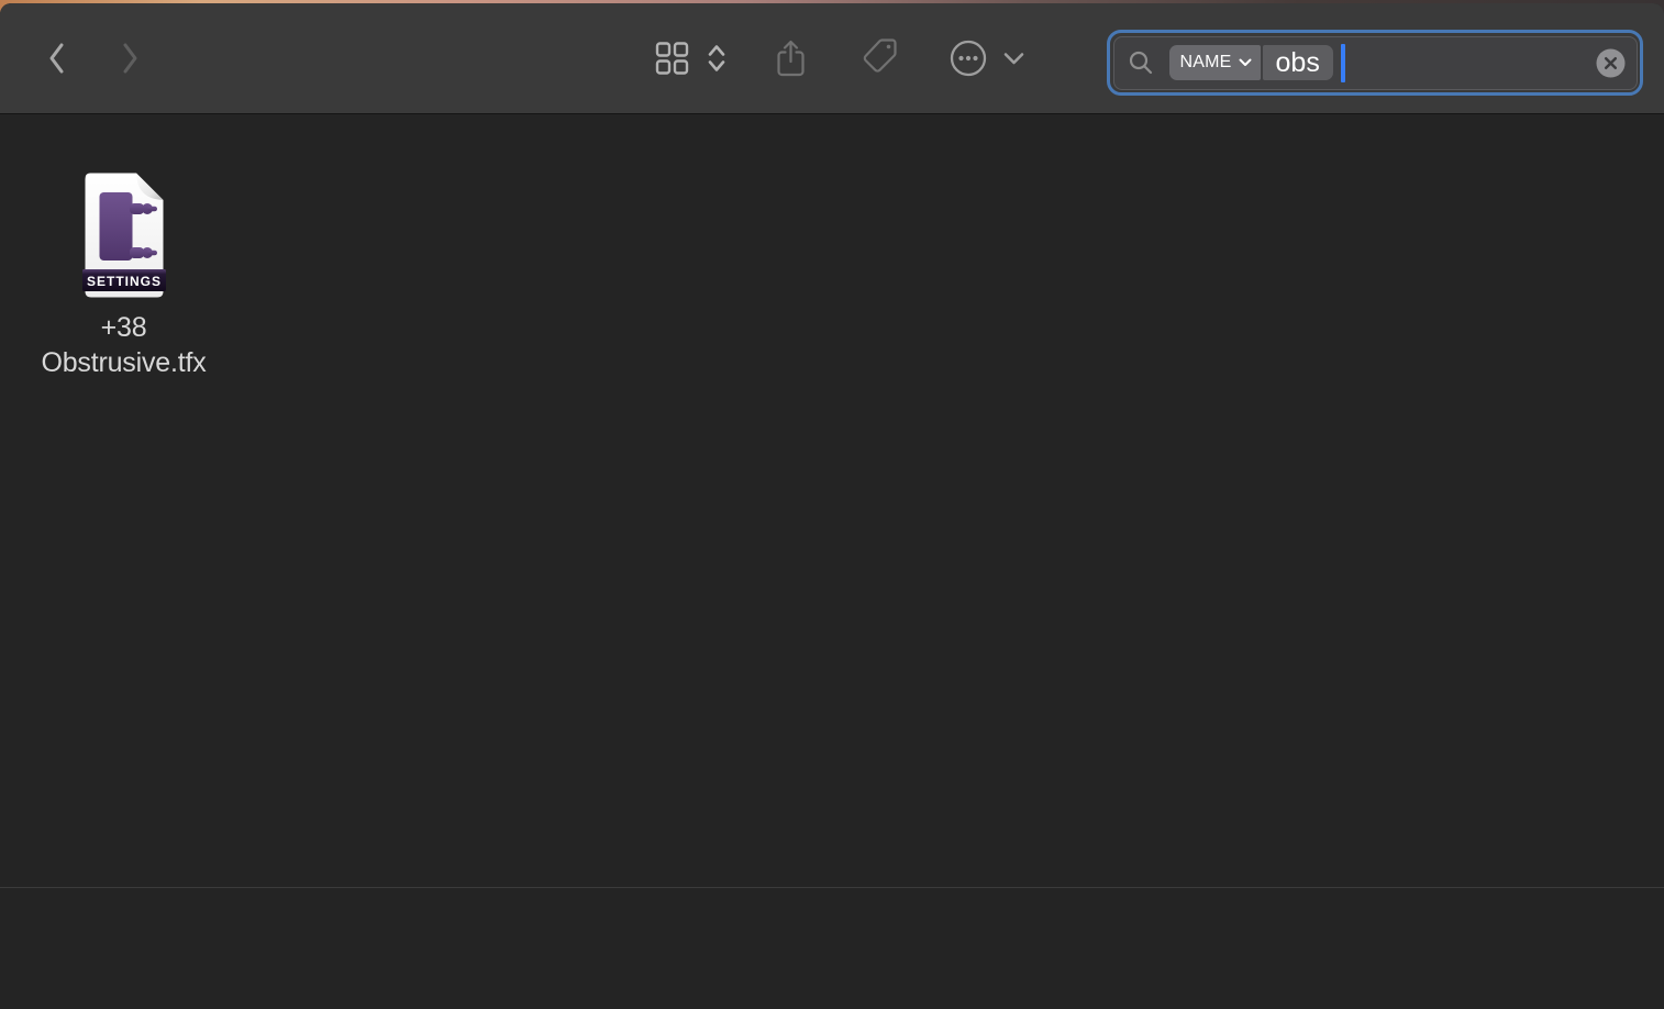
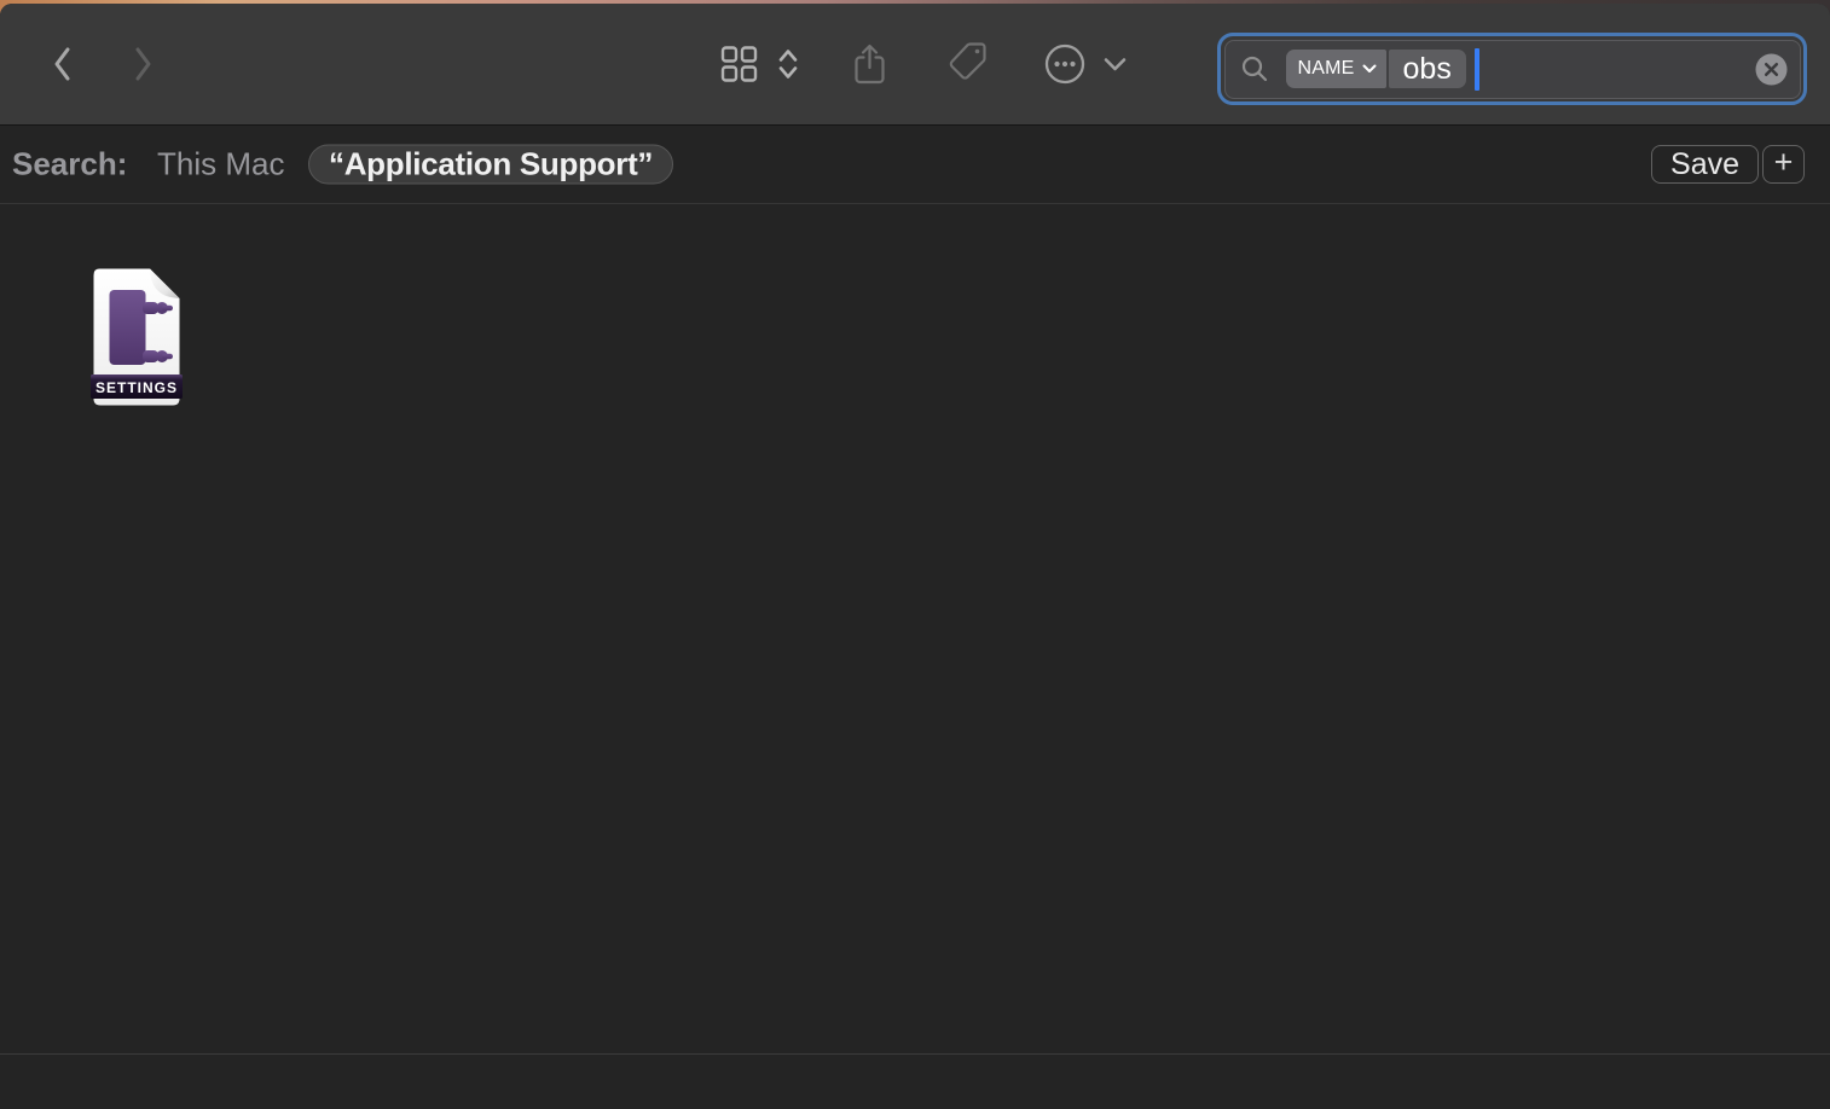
  NAME
  obs
+ Search:
+ This Mac
+ “Application Support”
+ Save
+ +
  SETTINGS
- +38
- Obstrusive.tfx
